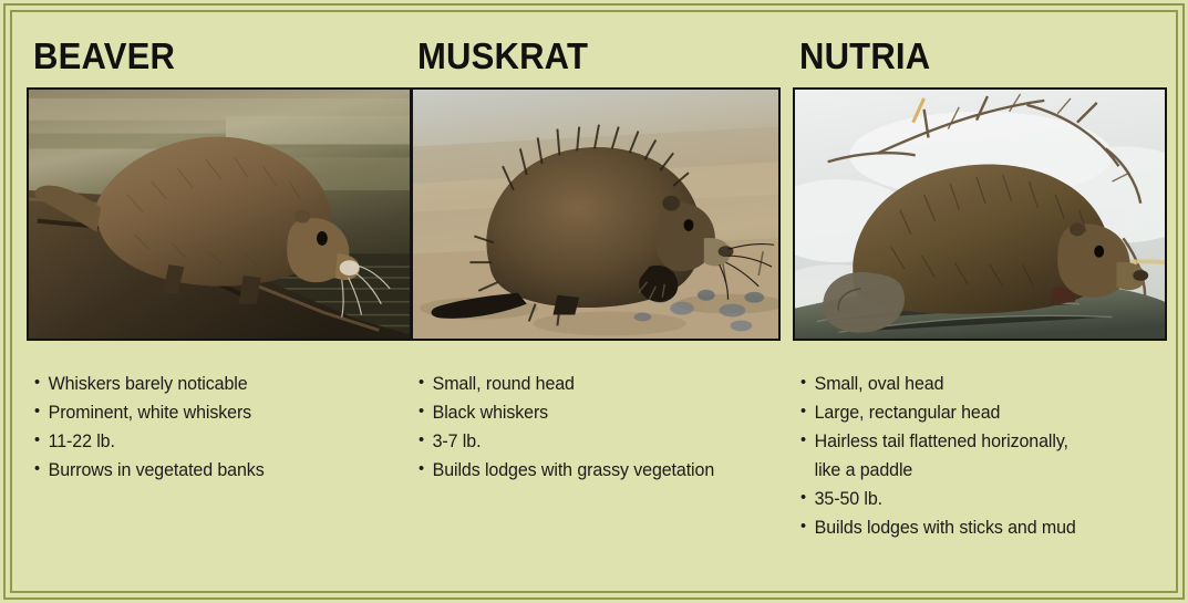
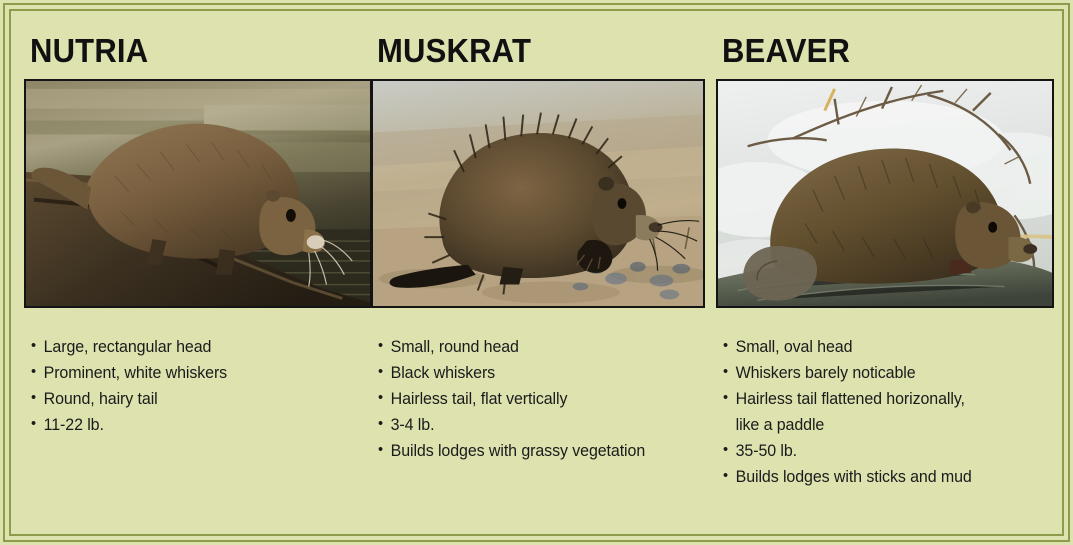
- BEAVER
+ NUTRIA
- Whiskers barely noticable
+ Large, rectangular head
  Prominent, white whiskers
+ Round, hairy tail
  11-22 lb.
- Burrows in vegetated banks
  MUSKRAT
  Small, round head
  Black whiskers
+ Hairless tail, flat vertically
- 3-7 lb.
+ 3-4 lb.
  Builds lodges with grassy vegetation
- NUTRIA
+ BEAVER
  Small, oval head
- Large, rectangular head
+ Whiskers barely noticable
  Hairless tail flattened horizonally,
  like a paddle
  35-50 lb.
  Builds lodges with sticks and mud
